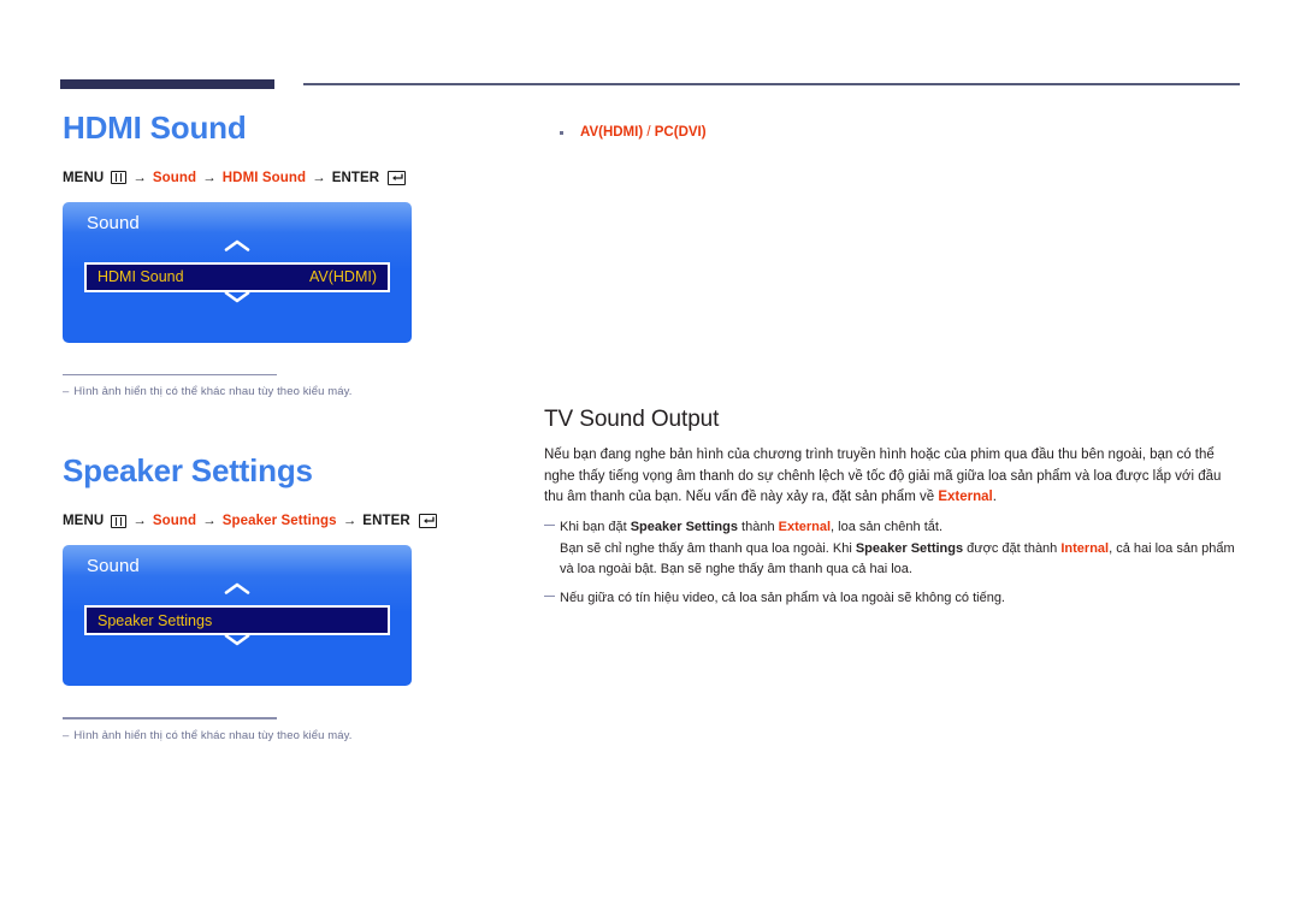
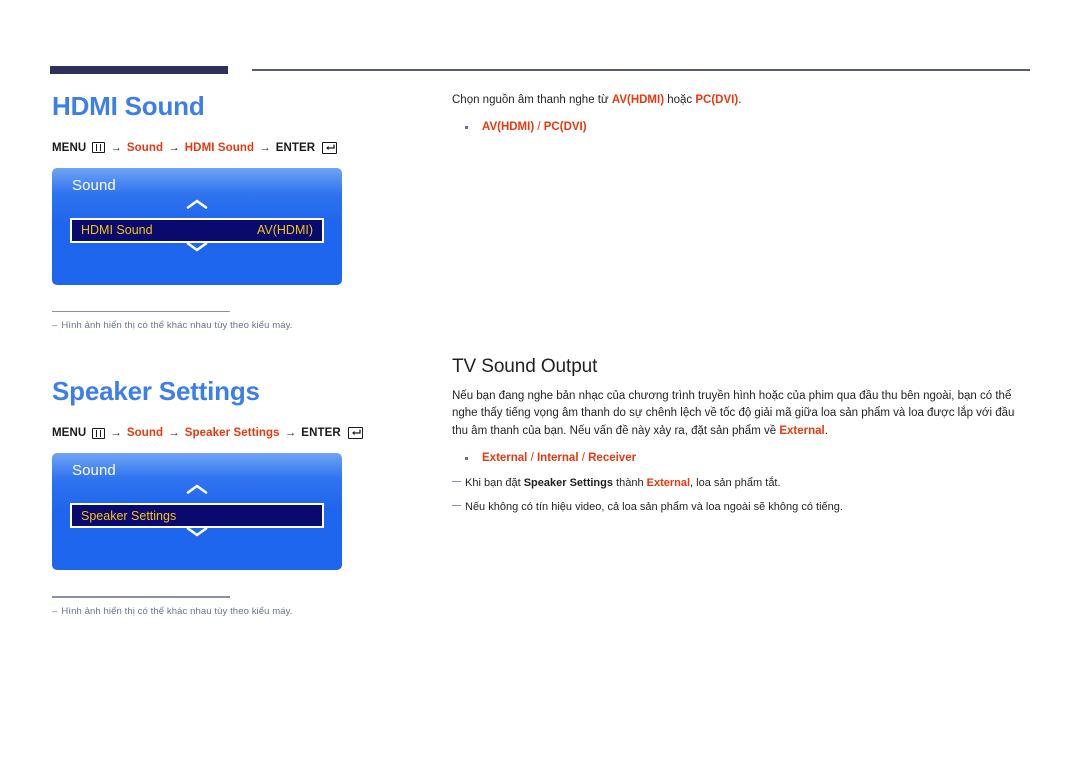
  HDMI Sound
  MENU
  →
  Sound
  →
  HDMI Sound
  →
  ENTER
  Sound
  HDMI Sound
  AV(HDMI)
  – Hình ảnh hiển thị có thể khác nhau tùy theo kiểu máy.
  Speaker Settings
  MENU
  →
  Sound
  →
  Speaker Settings
  →
  ENTER
  Sound
  Speaker Settings
  – Hình ảnh hiển thị có thể khác nhau tùy theo kiểu máy.
+ Chọn nguồn âm thanh nghe từ AV(HDMI) hoặc PC(DVI).
  AV(HDMI) / PC(DVI)
  TV Sound Output
- Nếu bạn đang nghe bản hình của chương trình truyền hình hoặc của phim qua đầu thu bên ngoài, bạn có thể nghe thấy tiếng vọng âm thanh do sự chênh lệch về tốc độ giải mã giữa loa sản phẩm và loa được lắp với đầu thu âm thanh của bạn. Nếu vấn đề này xảy ra, đặt sản phẩm về External.
+ Nếu bạn đang nghe bản nhạc của chương trình truyền hình hoặc của phim qua đầu thu bên ngoài, bạn có thể nghe thấy tiếng vọng âm thanh do sự chênh lệch về tốc độ giải mã giữa loa sản phẩm và loa được lắp với đầu thu âm thanh của bạn. Nếu vấn đề này xảy ra, đặt sản phẩm về External.
+ External / Internal / Receiver
- Khi bạn đặt Speaker Settings thành External, loa sản chênh tắt.
+ Khi bạn đặt Speaker Settings thành External, loa sản phẩm tắt.
- Bạn sẽ chỉ nghe thấy âm thanh qua loa ngoài. Khi Speaker Settings được đặt thành Internal, cả hai loa sản phẩm và loa ngoài bật. Bạn sẽ nghe thấy âm thanh qua cả hai loa.
- Nếu giữa có tín hiệu video, cả loa sản phẩm và loa ngoài sẽ không có tiếng.
+ Nếu không có tín hiệu video, cả loa sản phẩm và loa ngoài sẽ không có tiếng.
